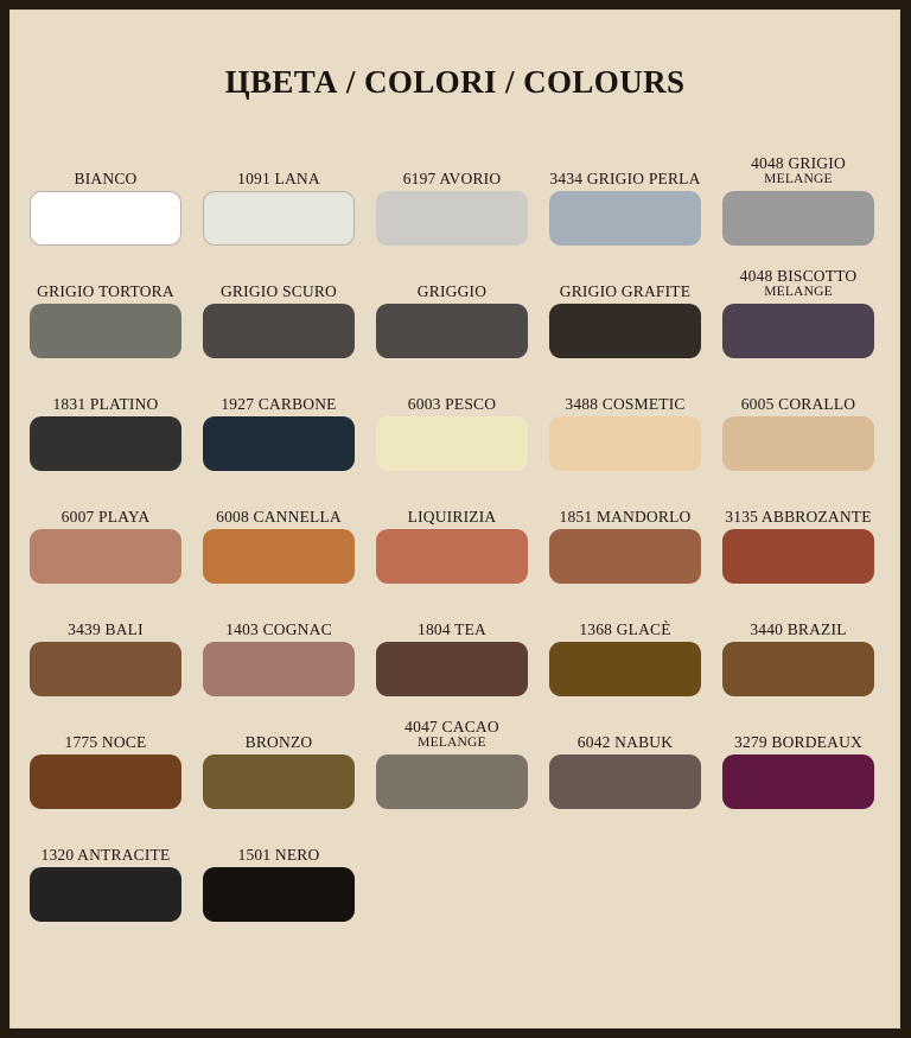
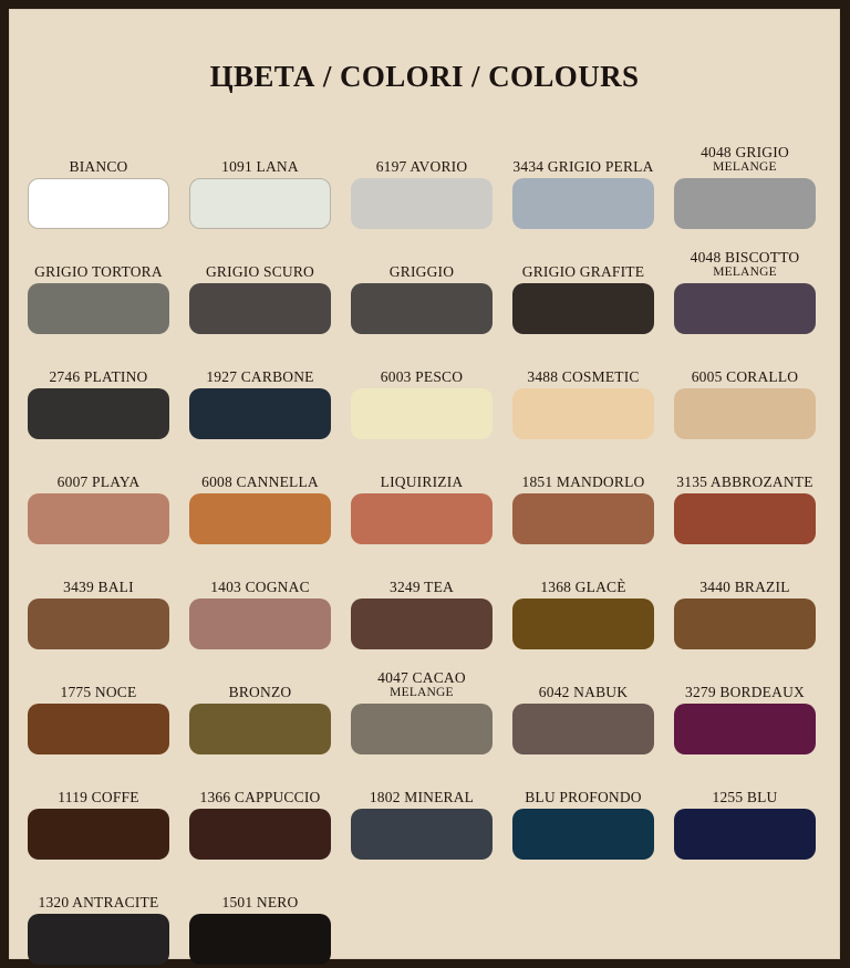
  ЦВЕТА / COLORI / COLOURS
  BIANCO
  1091 LANA
  6197 AVORIO
  3434 GRIGIO PERLA
  4048 GRIGIO
  MELANGE
  GRIGIO TORTORA
  GRIGIO SCURO
  GRIGGIO
  GRIGIO GRAFITE
  4048 BISCOTTO
  MELANGE
- 1831 PLATINO
+ 2746 PLATINO
  1927 CARBONE
  6003 PESCO
  3488 COSMETIC
  6005 CORALLO
  6007 PLAYA
  6008 CANNELLA
  LIQUIRIZIA
  1851 MANDORLO
  3135 ABBROZANTE
  3439 BALI
  1403 COGNAC
- 1804 TEA
+ 3249 TEA
  1368 GLACÈ
  3440 BRAZIL
  1775 NOCE
  BRONZO
  4047 CACAO
  MELANGE
  6042 NABUK
  3279 BORDEAUX
+ 1119 COFFE
+ 1366 CAPPUCCIO
+ 1802 MINERAL
+ BLU PROFONDO
+ 1255 BLU
  1320 ANTRACITE
  1501 NERO
